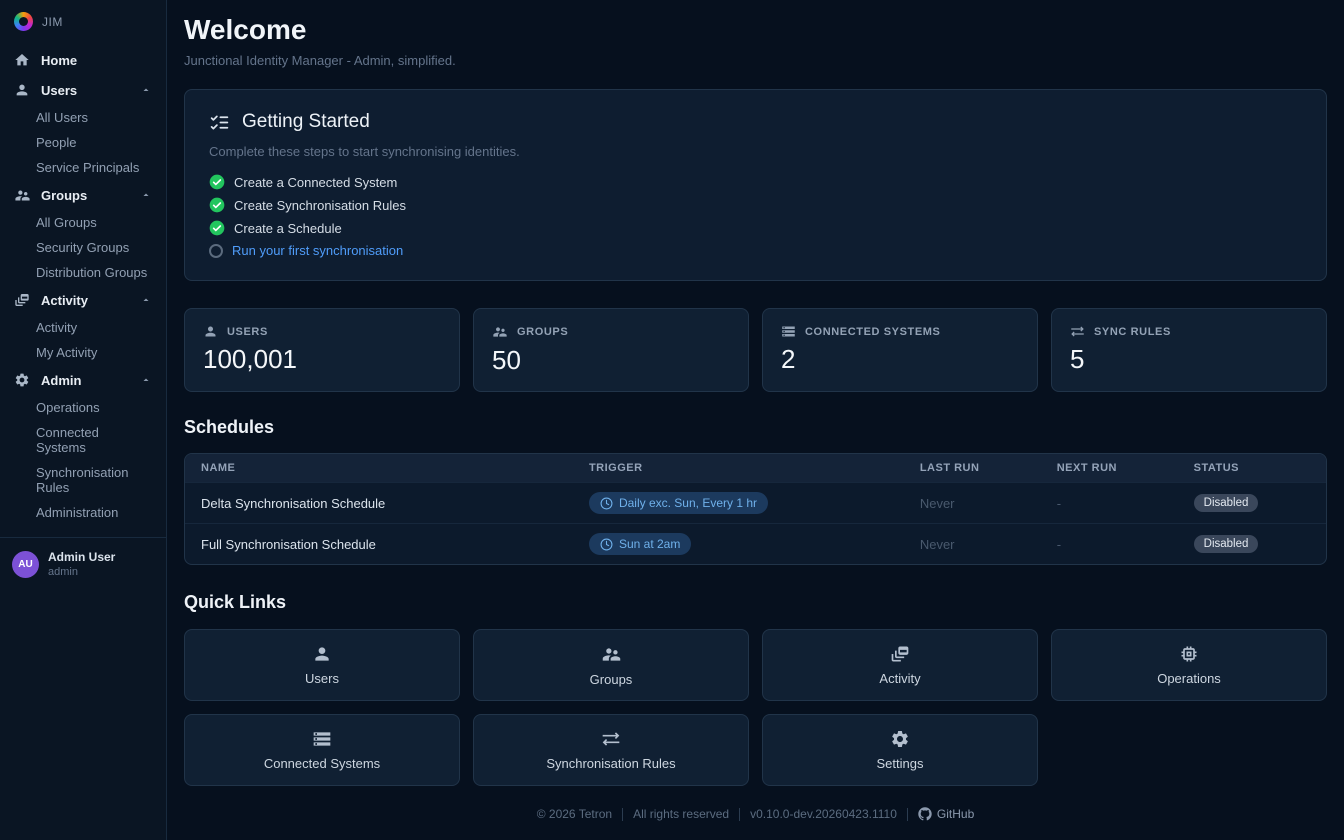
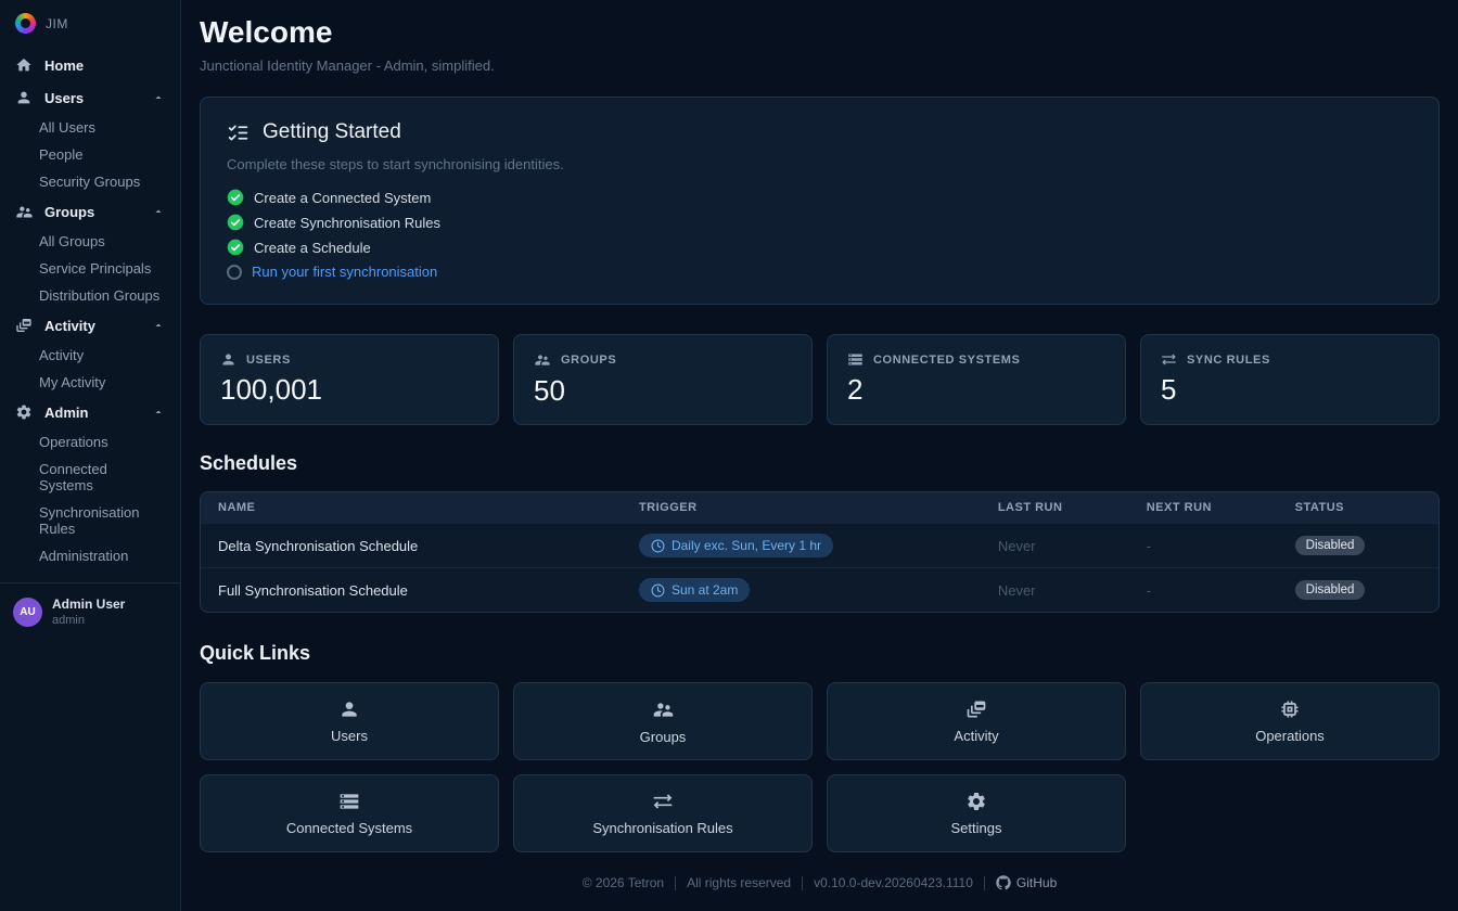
  JIM
  Home
  Users
  All Users
  People
- Service Principals
+ Security Groups
  Groups
  All Groups
- Security Groups
+ Service Principals
  Distribution Groups
  Activity
  Activity
  My Activity
  Admin
  Operations
  Connected Systems
  Synchronisation Rules
  Administration
  AU
  Admin User
  admin
  Welcome
  Junctional Identity Manager - Admin, simplified.
  Getting Started
  Complete these steps to start synchronising identities.
  Create a Connected System
  Create Synchronisation Rules
  Create a Schedule
  Run your first synchronisation
  USERS
  100,001
  GROUPS
  50
  CONNECTED SYSTEMS
  2
  SYNC RULES
  5
  Schedules
  NAME	TRIGGER	LAST RUN	NEXT RUN	STATUS
  Delta Synchronisation Schedule	Daily exc. Sun, Every 1 hr	Never	-	Disabled
  Full Synchronisation Schedule	Sun at 2am	Never	-	Disabled
  Quick Links
  Users
  Groups
  Activity
  Operations
  Connected Systems
  Synchronisation Rules
  Settings
  © 2026 Tetron
  All rights reserved
  v0.10.0-dev.20260423.1110
  GitHub
